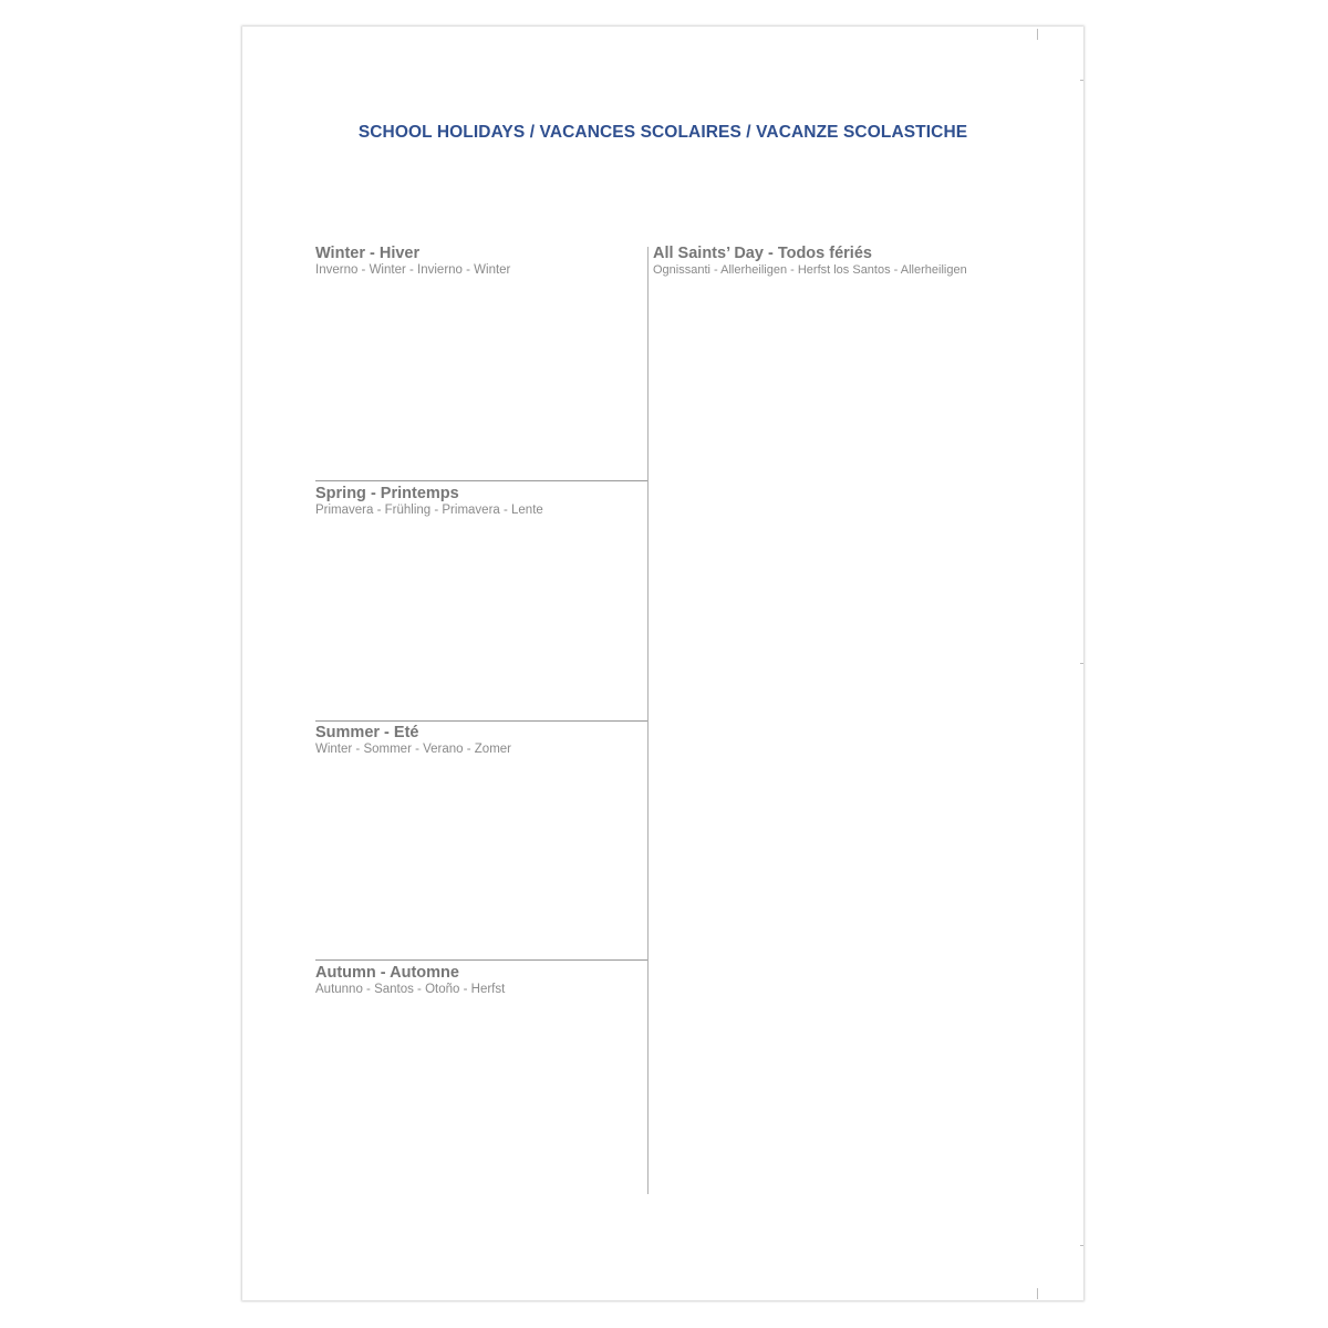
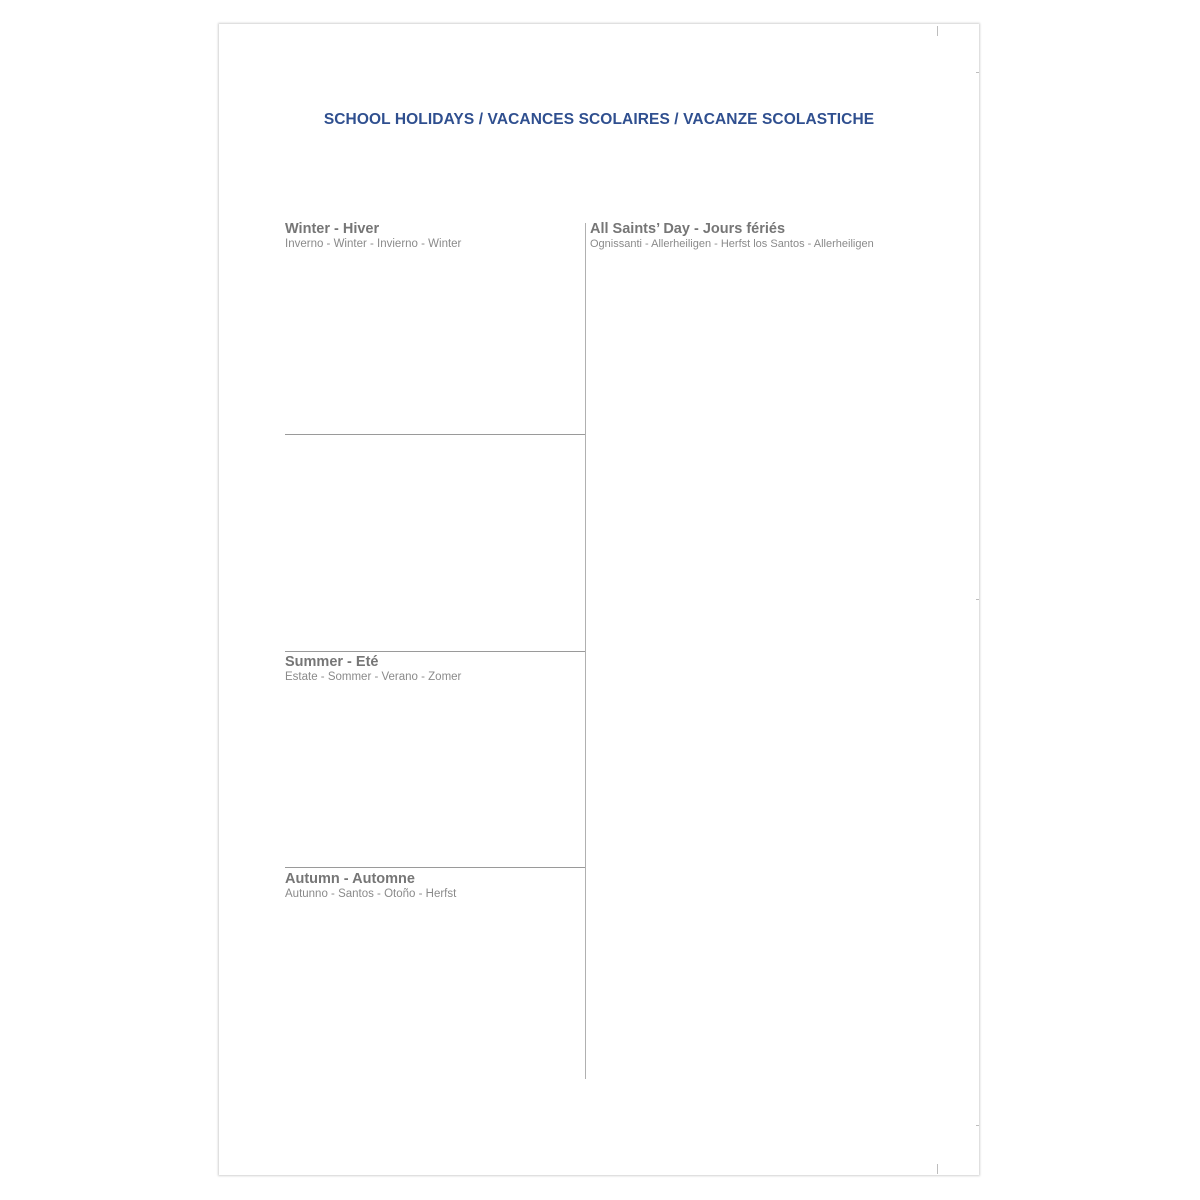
  SCHOOL HOLIDAYS / VACANCES SCOLAIRES / VACANZE SCOLASTICHE
  Winter - Hiver
  Inverno - Winter - Invierno - Winter
- Spring - Printemps
- Primavera - Frühling - Primavera - Lente
  Summer - Eté
- Winter - Sommer - Verano - Zomer
+ Estate - Sommer - Verano - Zomer
  Autumn - Automne
  Autunno - Santos - Otoño - Herfst
- All Saints’ Day - Todos fériés
+ All Saints’ Day - Jours fériés
  Ognissanti - Allerheiligen - Herfst los Santos - Allerheiligen
